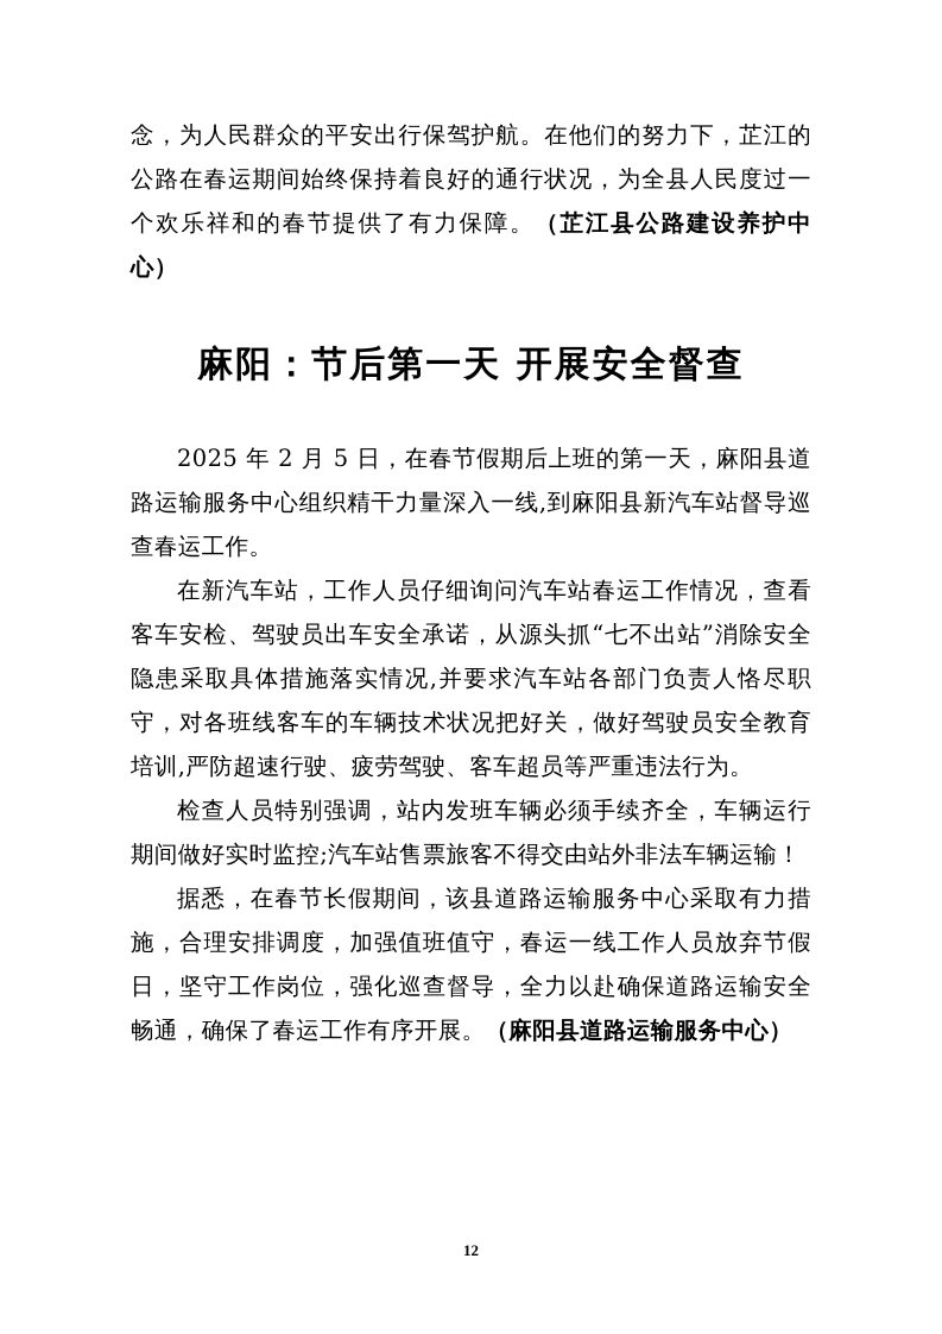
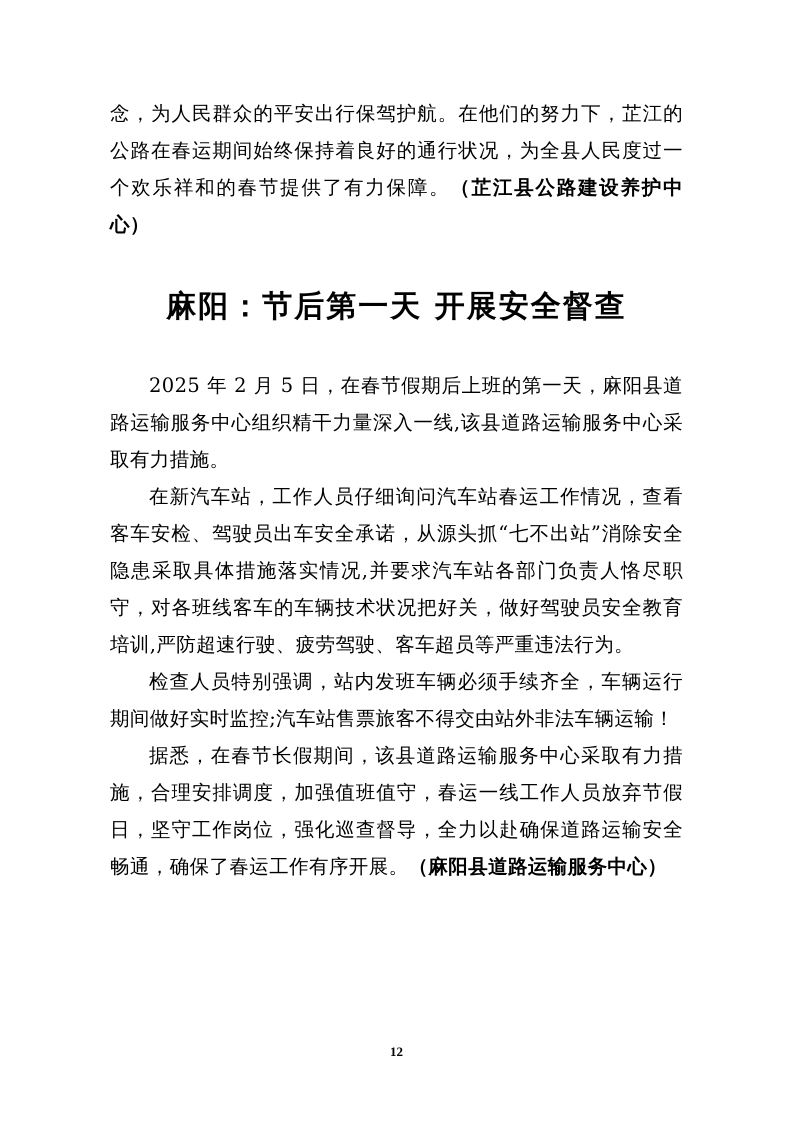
  念，为人民群众的平安出行保驾护航。在他们的努力下，芷江的公路在春运期间始终保持着良好的通行状况，为全县人民度过一个欢乐祥和的春节提供了有力保障。（芷江县公路建设养护中心）
  麻阳：节后第一天 开展安全督查
- 2025 年 2 月 5 日，在春节假期后上班的第一天，麻阳县道路运输服务中心组织精干力量深入一线,到麻阳县新汽车站督导巡查春运工作。
+ 2025 年 2 月 5 日，在春节假期后上班的第一天，麻阳县道路运输服务中心组织精干力量深入一线,该县道路运输服务中心采取有力措施。
  在新汽车站，工作人员仔细询问汽车站春运工作情况，查看客车安检、驾驶员出车安全承诺，从源头抓“七不出站”消除安全隐患采取具体措施落实情况,并要求汽车站各部门负责人恪尽职守，对各班线客车的车辆技术状况把好关，做好驾驶员安全教育培训,严防超速行驶、疲劳驾驶、客车超员等严重违法行为。
  检查人员特别强调，站内发班车辆必须手续齐全，车辆运行期间做好实时监控;汽车站售票旅客不得交由站外非法车辆运输！
  据悉，在春节长假期间，该县道路运输服务中心采取有力措施，合理安排调度，加强值班值守，春运一线工作人员放弃节假日，坚守工作岗位，强化巡查督导，全力以赴确保道路运输安全畅通，确保了春运工作有序开展。（麻阳县道路运输服务中心）
  12
